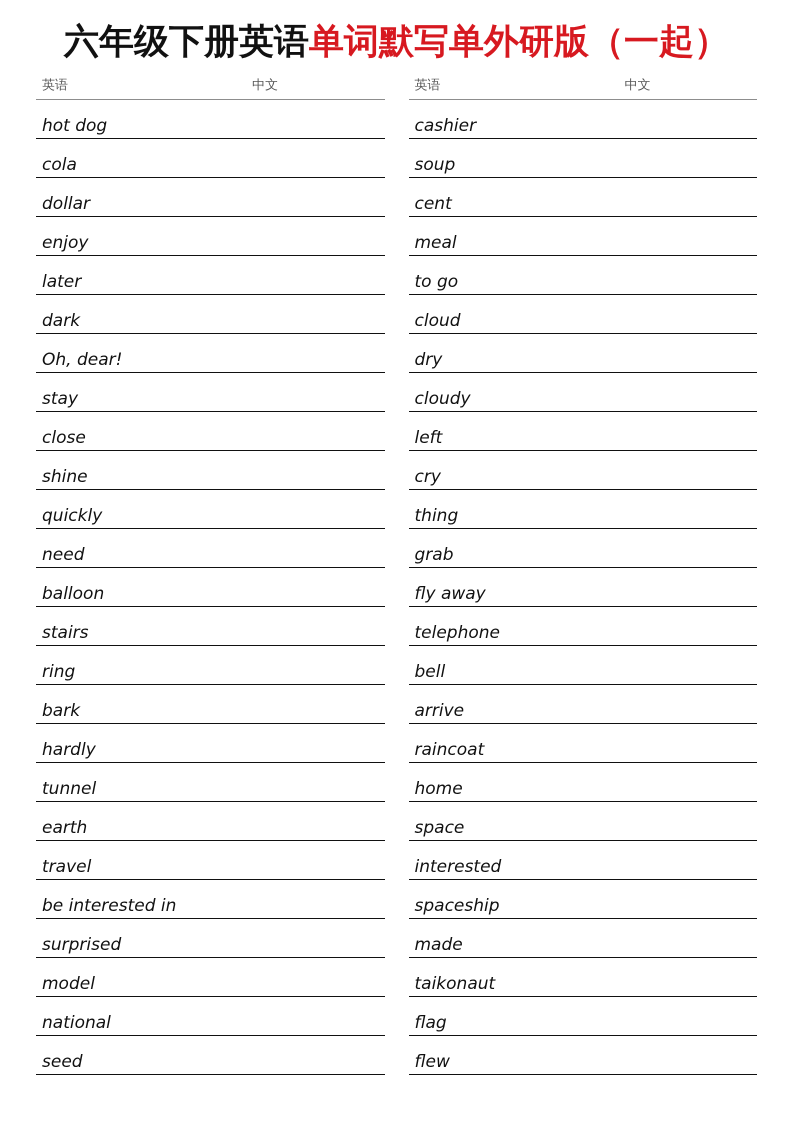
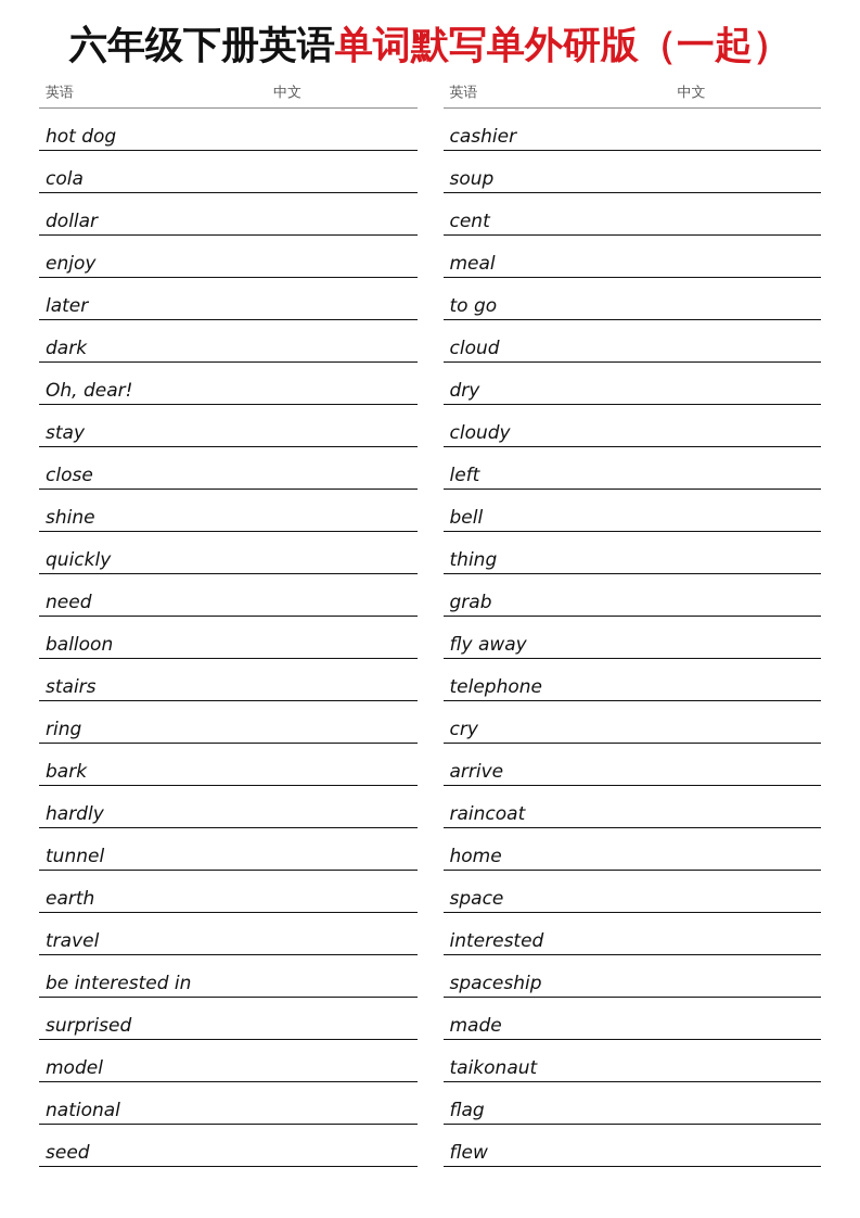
  六年级下册英语单词默写单外研版（一起）
  英语	中文
  hot dog
  cola
  dollar
  enjoy
  later
  dark
  Oh, dear!
  stay
  close
  shine
  quickly
  need
  balloon
  stairs
  ring
  bark
  hardly
  tunnel
  earth
  travel
  be interested in
  surprised
  model
  national
  seed
  英语	中文
  cashier
  soup
  cent
  meal
  to go
  cloud
  dry
  cloudy
  left
- cry
+ bell
  thing
  grab
  fly away
  telephone
- bell
+ cry
  arrive
  raincoat
  home
  space
  interested
  spaceship
  made
  taikonaut
  flag
  flew
